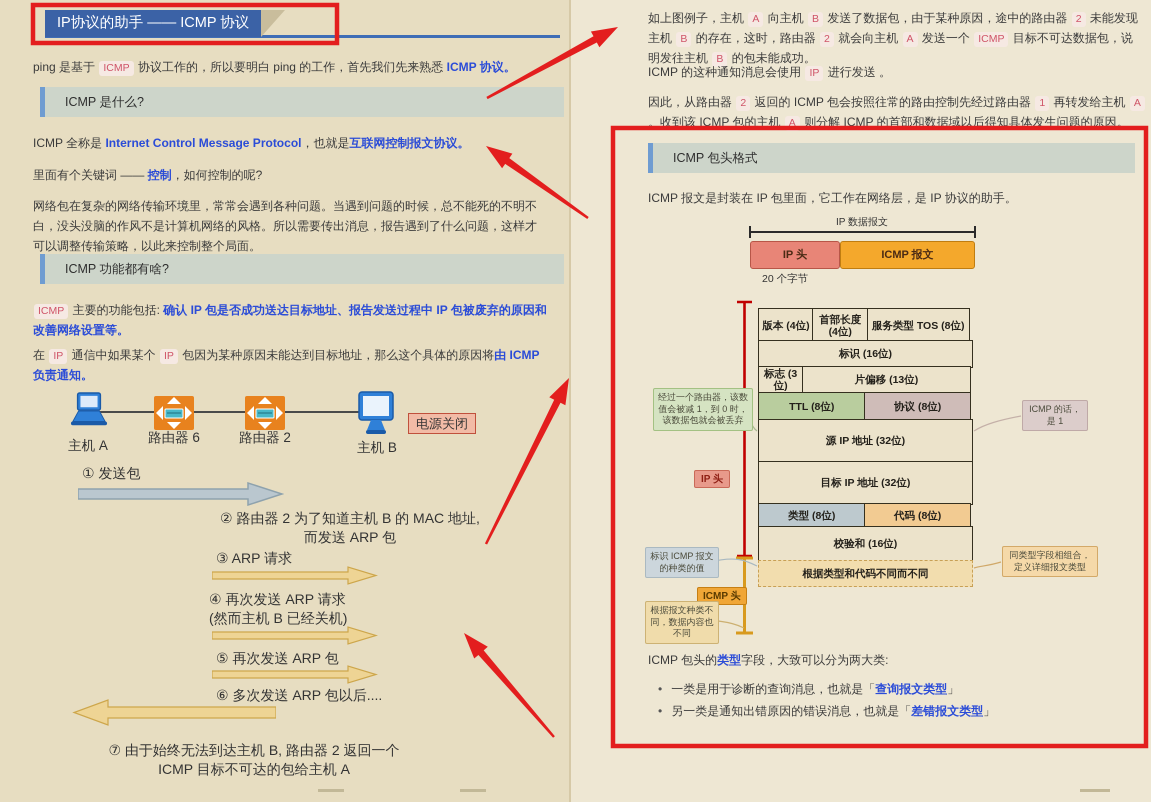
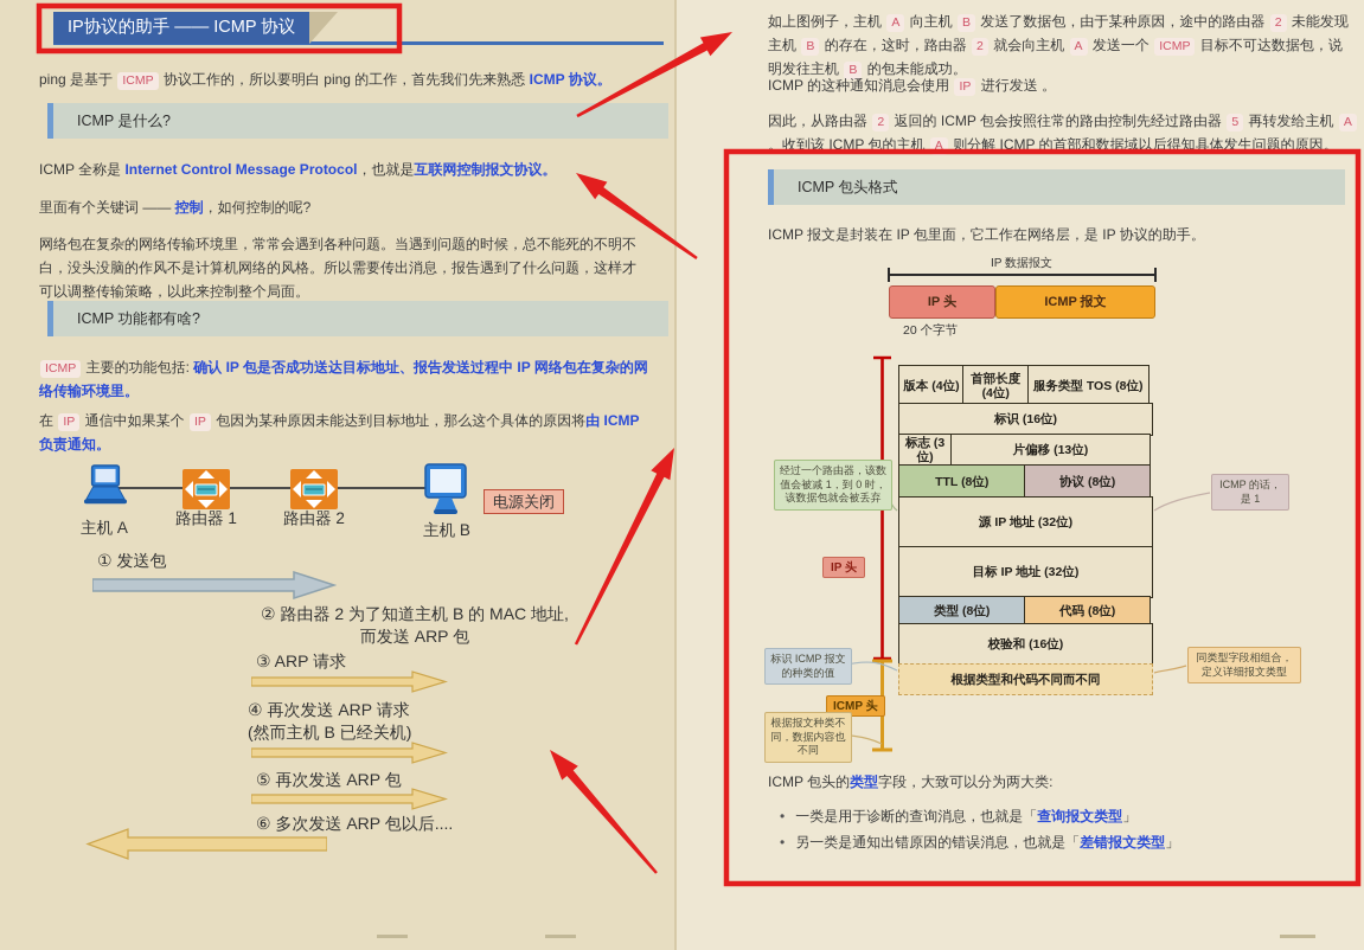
  IP协议的助手 —— ICMP 协议
  ping 是基于 ICMP 协议工作的，所以要明白 ping 的工作，首先我们先来熟悉 ICMP 协议。
  ICMP 是什么?
  ICMP 全称是 Internet Control Message Protocol，也就是互联网控制报文协议。
  里面有个关键词 —— 控制，如何控制的呢?
  网络包在复杂的网络传输环境里，常常会遇到各种问题。当遇到问题的时候，总不能死的不明不白，没头没脑的作风不是计算机网络的风格。所以需要传出消息，报告遇到了什么问题，这样才可以调整传输策略，以此来控制整个局面。
  ICMP 功能都有啥?
- ICMP 主要的功能包括: 确认 IP 包是否成功送达目标地址、报告发送过程中 IP 包被废弃的原因和改善网络设置等。
+ ICMP 主要的功能包括: 确认 IP 包是否成功送达目标地址、报告发送过程中 IP 网络包在复杂的网络传输环境里。
  在 IP 通信中如果某个 IP 包因为某种原因未能达到目标地址，那么这个具体的原因将由 ICMP 负责通知。
  主机 A
- 路由器 6
+ 路由器 1
  路由器 2
  主机 B
  电源关闭
  ① 发送包
  ② 路由器 2 为了知道主机 B 的 MAC 地址,
  而发送 ARP 包
  ③ ARP 请求
  ④ 再次发送 ARP 请求
  (然而主机 B 已经关机)
  ⑤ 再次发送 ARP 包
  ⑥ 多次发送 ARP 包以后....
- ⑦ 由于始终无法到达主机 B, 路由器 2 返回一个
- ICMP 目标不可达的包给主机 A
  如上图例子，主机 A 向主机 B 发送了数据包，由于某种原因，途中的路由器 2 未能发现主机 B 的存在，这时，路由器 2 就会向主机 A 发送一个 ICMP 目标不可达数据包，说明发往主机 B 的包未能成功。
  ICMP 的这种通知消息会使用 IP 进行发送 。
- 因此，从路由器 2 返回的 ICMP 包会按照往常的路由控制先经过路由器 1 再转发给主机 A 。收到该 ICMP 包的主机 A 则分解 ICMP 的首部和数据域以后得知具体发生问题的原因。
+ 因此，从路由器 2 返回的 ICMP 包会按照往常的路由控制先经过路由器 5 再转发给主机 A 。收到该 ICMP 包的主机 A 则分解 ICMP 的首部和数据域以后得知具体发生问题的原因。
  ICMP 包头格式
  ICMP 报文是封装在 IP 包里面，它工作在网络层，是 IP 协议的助手。
  IP 数据报文
  IP 头
  ICMP 报文
  20 个字节
  版本 (4位)
  首部长度 (4位)
  服务类型 TOS (8位)
  标识 (16位)
  标志 (3位)
  片偏移 (13位)
  TTL (8位)
  协议 (8位)
  源 IP 地址 (32位)
  目标 IP 地址 (32位)
  类型 (8位)
  代码 (8位)
  校验和 (16位)
  根据类型和代码不同而不同
  IP 头
  ICMP 头
  经过一个路由器，该数值会被减 1，到 0 时，该数据包就会被丢弃
  ICMP 的话，是 1
  标识 ICMP 报文 的种类的值
  同类型字段相组合，定义详细报文类型
  根据报文种类不同，数据内容也不同
  ICMP 包头的类型字段，大致可以分为两大类:
  一类是用于诊断的查询消息，也就是「查询报文类型」
  另一类是通知出错原因的错误消息，也就是「差错报文类型」
